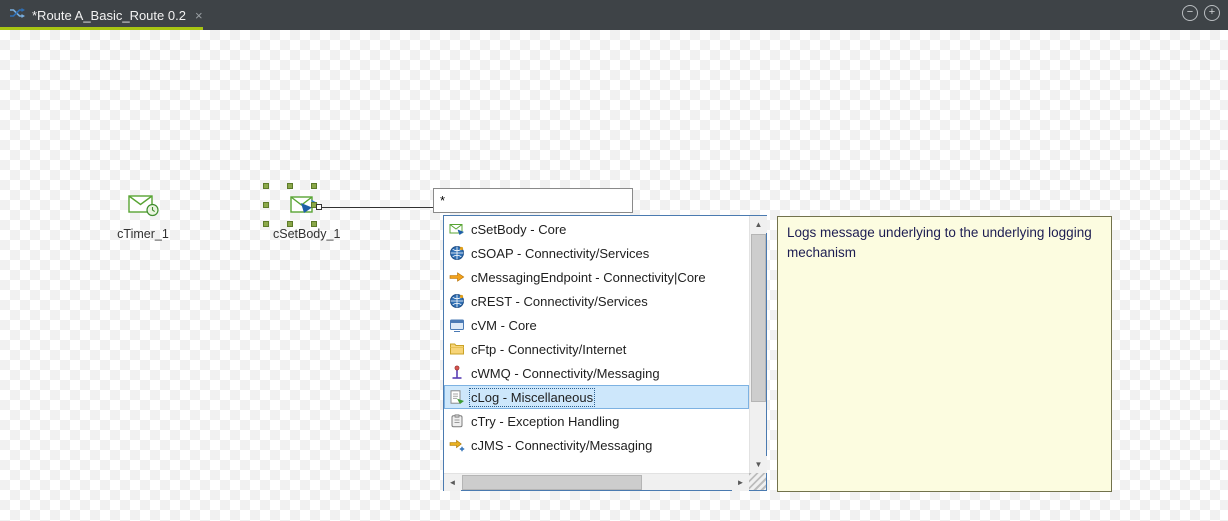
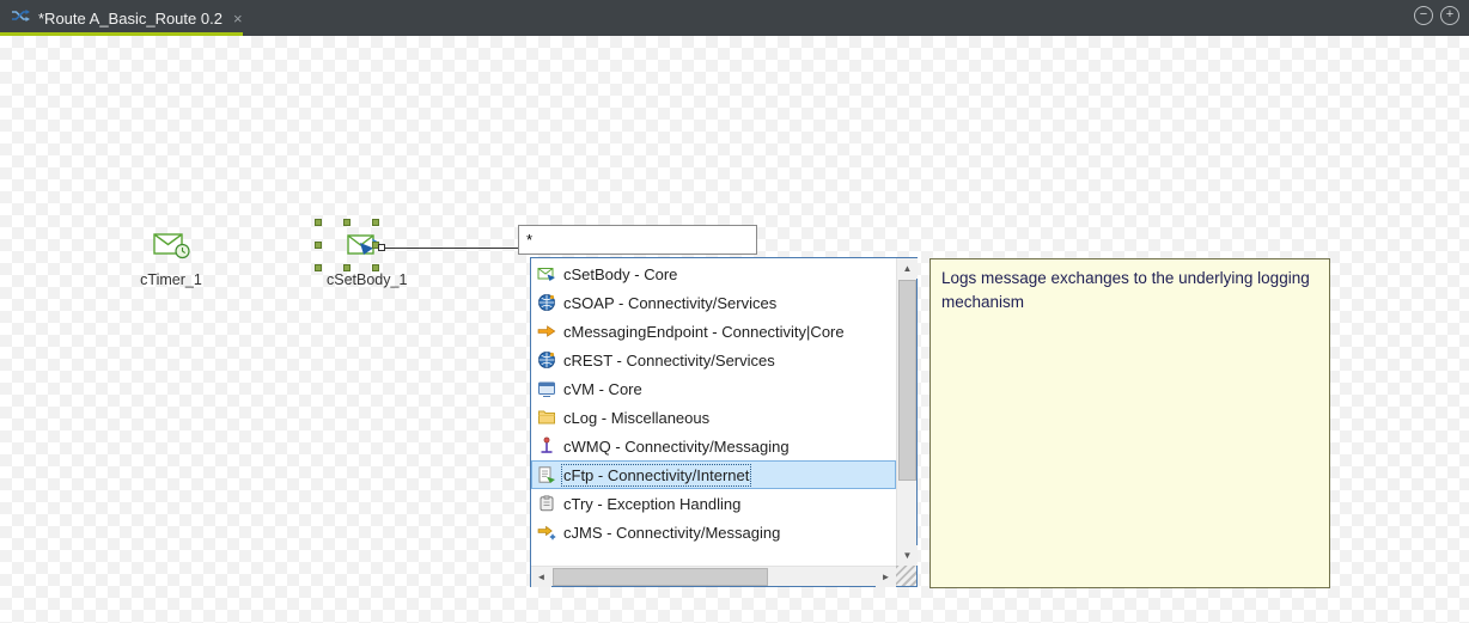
  *Route A_Basic_Route 0.2
  ×
  −
  +
  cTimer_1
  cSetBody_1
  *
  cSetBody - Core
  cSOAP - Connectivity/Services
  cMessagingEndpoint - Connectivity|Core
  cREST - Connectivity/Services
  cVM - Core
- cFtp - Connectivity/Internet
+ cLog - Miscellaneous
  cWMQ - Connectivity/Messaging
- cLog - Miscellaneous
+ cFtp - Connectivity/Internet
  cTry - Exception Handling
  cJMS - Connectivity/Messaging
  ▲
  ▼
  ◄
  ►
- Logs message underlying to the underlying logging mechanism
+ Logs message exchanges to the underlying logging mechanism
